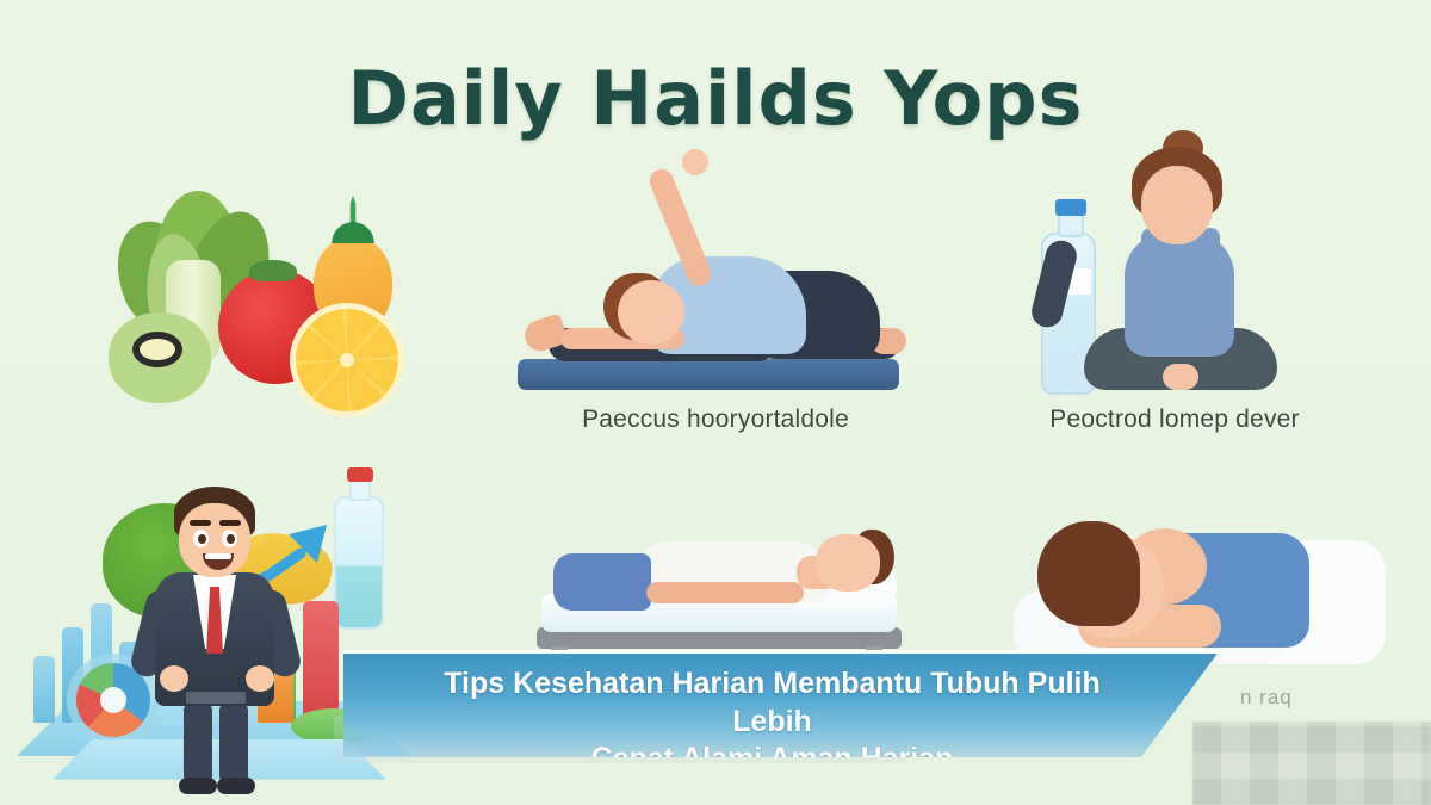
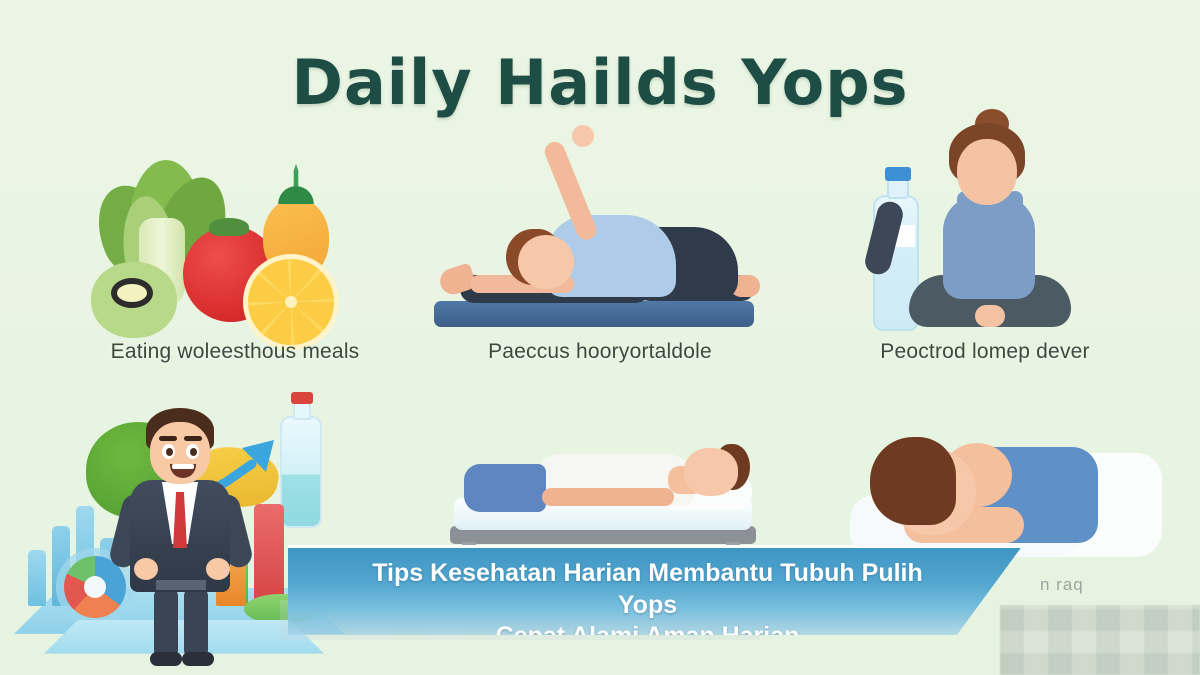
  Daily Hailds Yops
+ Eating woleesthous meals
  Paeccus hooryortaldole
  Peoctrod lomep dever
  n raq
- Tips Kesehatan Harian Membantu Tubuh Pulih Lebih
+ Tips Kesehatan Harian Membantu Tubuh Pulih Yops
